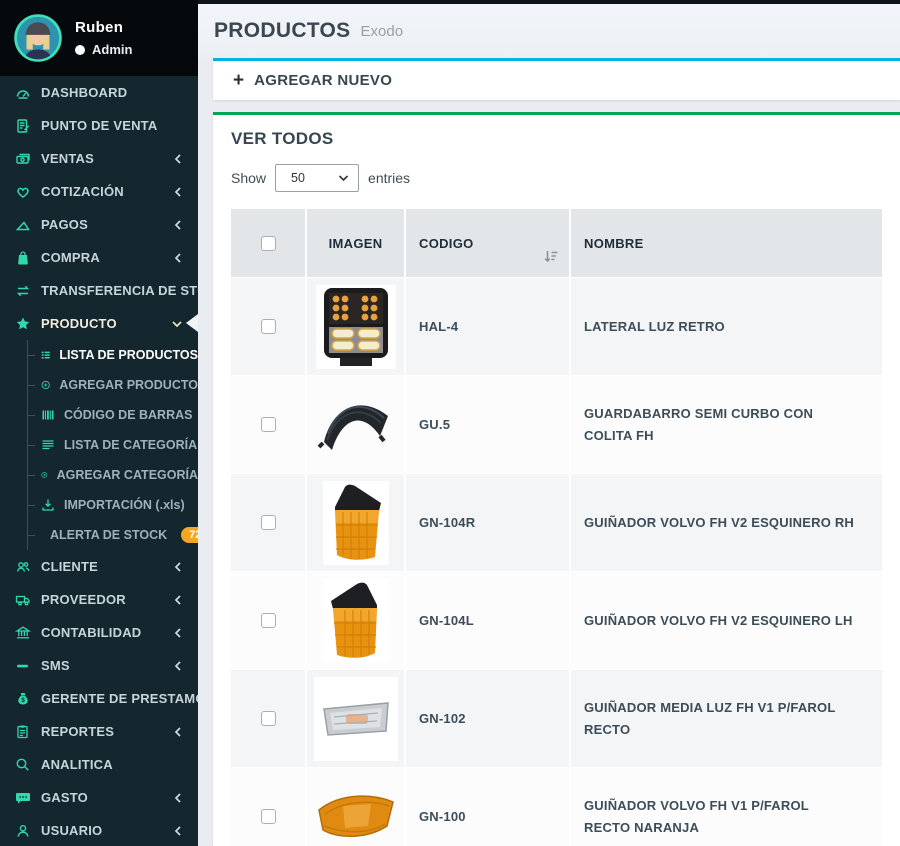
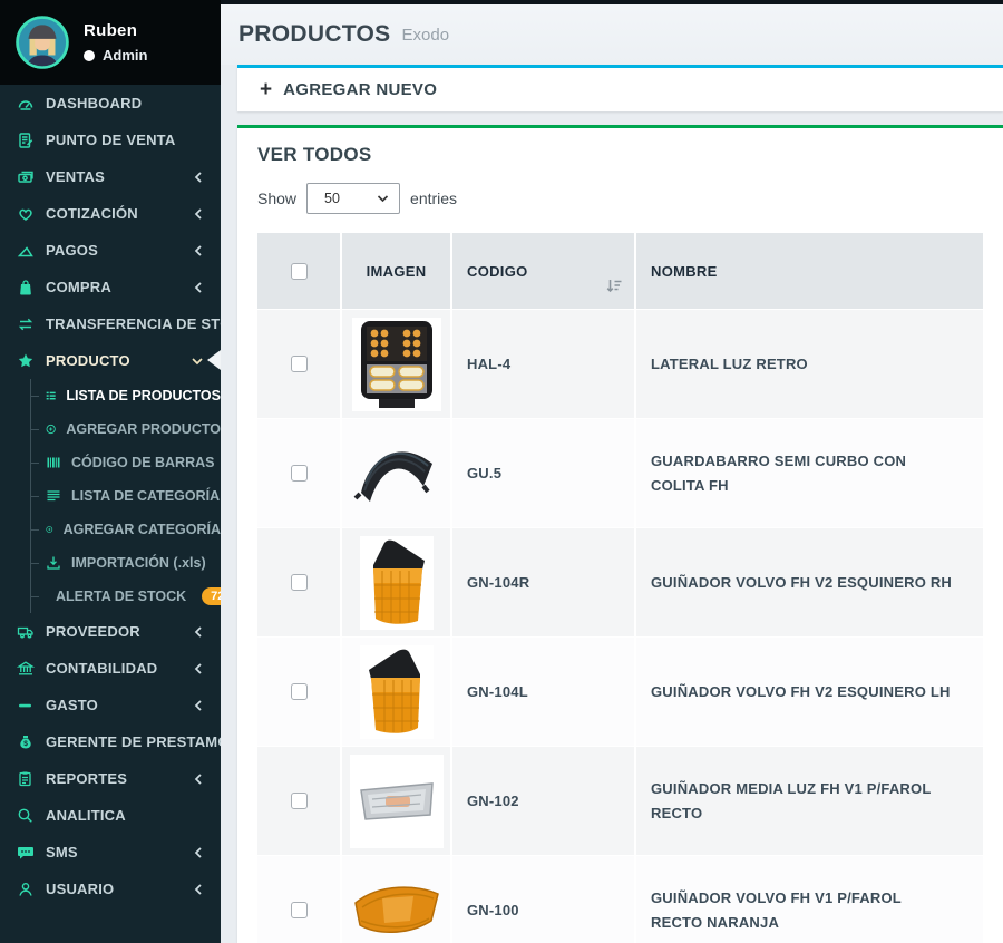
  Ruben
  Admin
  DASHBOARD
  PUNTO DE VENTA
  VENTAS
  COTIZACIÓN
  PAGOS
  COMPRA
  TRANSFERENCIA DE ST
  PRODUCTO
  LISTA DE PRODUCTOS
  AGREGAR PRODUCTO
  CÓDIGO DE BARRAS
  LISTA DE CATEGORÍA
  AGREGAR CATEGORÍA
  IMPORTACIÓN (.xls)
  ALERTA DE STOCK
- CLIENTE
  PROVEEDOR
  CONTABILIDAD
- SMS
+ GASTO
  GERENTE DE PRESTAM
  REPORTES
  ANALITICA
- GASTO
+ SMS
  USUARIO
  PRODUCTOS
  Exodo
  +
  AGREGAR NUEVO
  VER TODOS
  Show
  50
  entries
  IMAGEN
  CODIGO
  NOMBRE
  HAL-4
  LATERAL LUZ RETRO
  GU.5
  GUARDABARRO SEMI CURBO CON COLITA FH
  GN-104R
  GUIÑADOR VOLVO FH V2 ESQUINERO RH
  GN-104L
  GUIÑADOR VOLVO FH V2 ESQUINERO LH
  GN-102
  GUIÑADOR MEDIA LUZ FH V1 P/FAROL RECTO
  GN-100
  GUIÑADOR VOLVO FH V1 P/FAROL RECTO NARANJA
